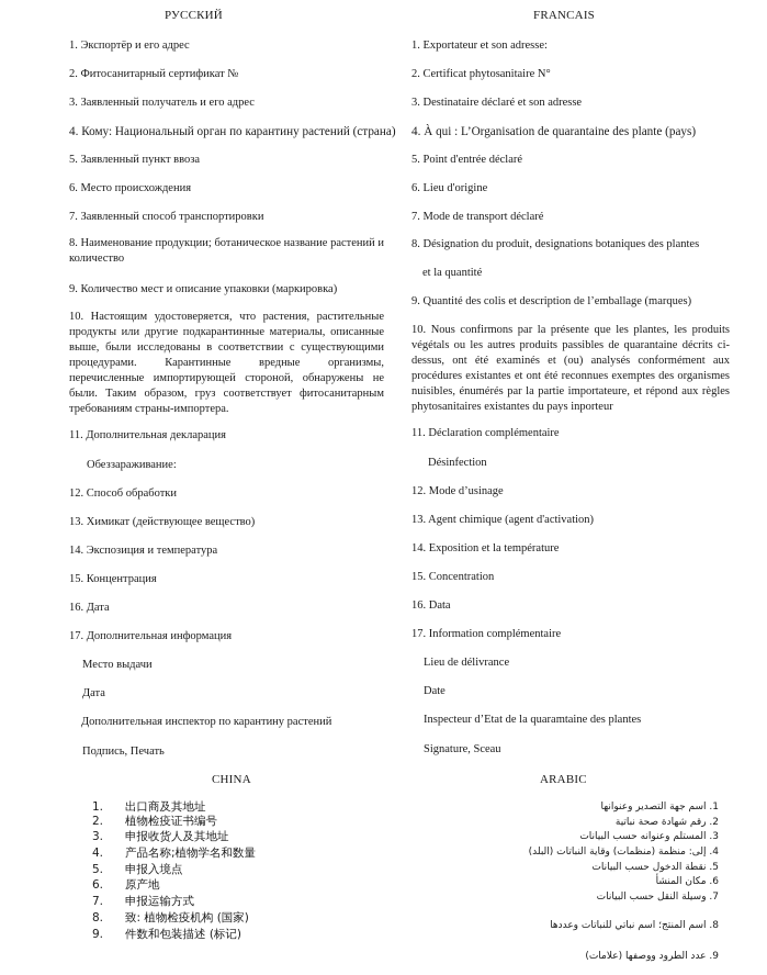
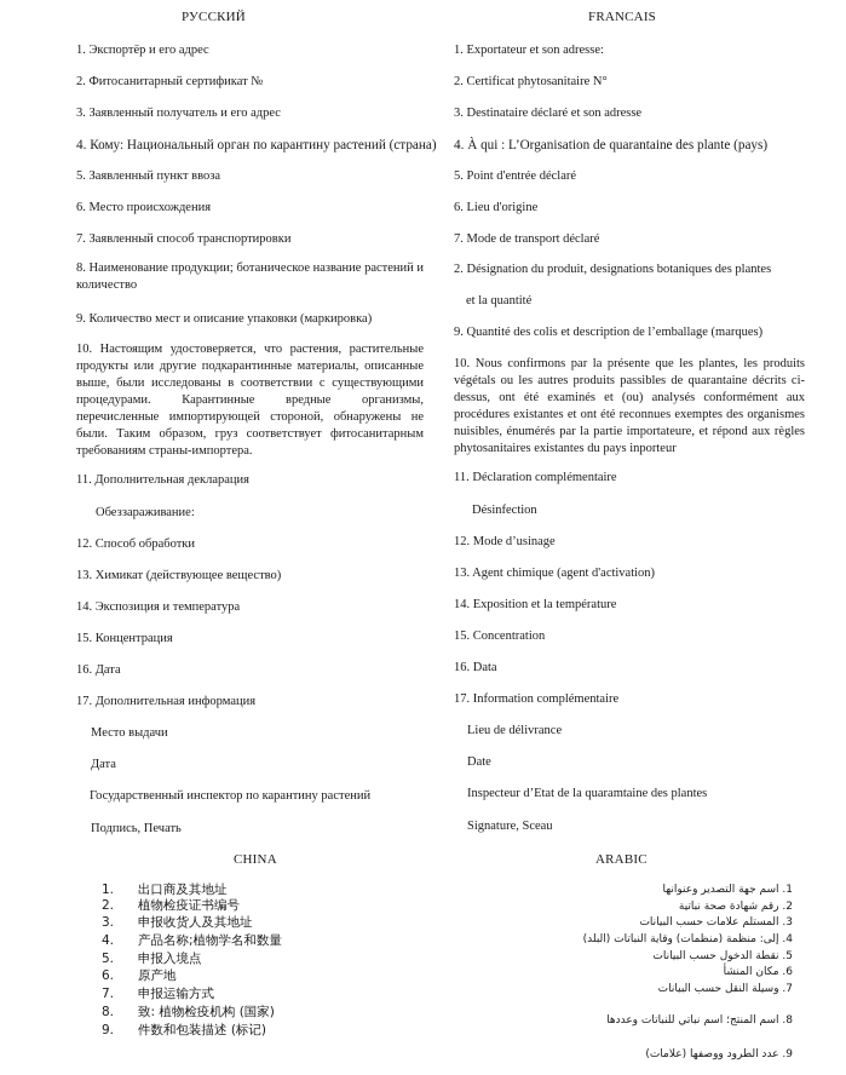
  РУССКИЙ
  1. Экспортёр и его адрес
  2. Фитосанитарный сертификат №
  3. Заявленный получатель и его адрес
  4. Кому: Национальный орган по карантину растений (страна)
  5. Заявленный пункт ввоза
  6. Место происхождения
  7. Заявленный способ транспортировки
  8. Наименование продукции; ботаническое название растений и количество
  9. Количество мест и описание упаковки (маркировка)
  10. Настоящим удостоверяется, что растения, растительные продукты или другие подкарантинные материалы, описанные выше, были исследованы в соответствии с существующими процедурами. Карантинные вредные организмы, перечисленные импортирующей стороной, обнаружены не были. Таким образом, груз соответствует фитосанитарным требованиям страны-импортера.
  11. Дополнительная декларация
  Обеззараживание:
  12. Способ обработки
  13. Химикат (действующее вещество)
  14. Экспозиция и температура
  15. Концентрация
  16. Дата
  17. Дополнительная информация
  Место выдачи
  Дата
- Дополнительная инспектор по карантину растений
+ Государственный инспектор по карантину растений
  Подпись, Печать
  FRANCAIS
  1. Exportateur et son adresse:
  2. Certificat phytosanitaire N°
  3. Destinataire déclaré et son adresse
  4. À qui : L’Organisation de quarantaine des plante (pays)
  5. Point d'entrée déclaré
  6. Lieu d'origine
  7. Mode de transport déclaré
- 8. Désignation du produit, designations botaniques des plantes
+ 2. Désignation du produit, designations botaniques des plantes
  et la quantité
  9. Quantité des colis et description de l’emballage (marques)
  10. Nous confirmons par la présente que les plantes, les produits végétals ou les autres produits passibles de quarantaine décrits ci-dessus, ont été examinés et (ou) analysés conformément aux procédures existantes et ont été reconnues exemptes des organismes nuisibles, énumérés par la partie importateure, et répond aux règles phytosanitaires existantes du pays inporteur
  11. Déclaration complémentaire
  Désinfection
  12. Mode d’usinage
  13. Agent chimique (agent d'activation)
  14. Exposition et la température
  15. Concentration
  16. Data
  17. Information complémentaire
  Lieu de délivrance
  Date
  Inspecteur d’Etat de la quaramtaine des plantes
  Signature, Sceau
  CHINA
  1. 出口商及其地址
  2. 植物检疫证书编号
  3. 申报收货人及其地址
  4. 产品名称;植物学名和数量
  5. 申报入境点
  6. 原产地
  7. 申报运输方式
  8. 致: 植物检疫机构 (国家)
  9. 件数和包装描述 (标记)
  ARABIC
  1. اسم جهة التصدير وعنوانها
  2. رقم شهادة صحة نباتية
- 3. المستلم وعنوانه حسب البيانات
+ 3. المستلم علامات حسب البيانات
  4. إلى: منظمة (منظمات) وقاية النباتات (البلد)
  5. نقطة الدخول حسب البيانات
  6. مكان المنشأ
  7. وسيلة النقل حسب البيانات
  8. اسم المنتج؛ اسم نباتي للنباتات وعددها
  9. عدد الطرود ووصفها (علامات)
